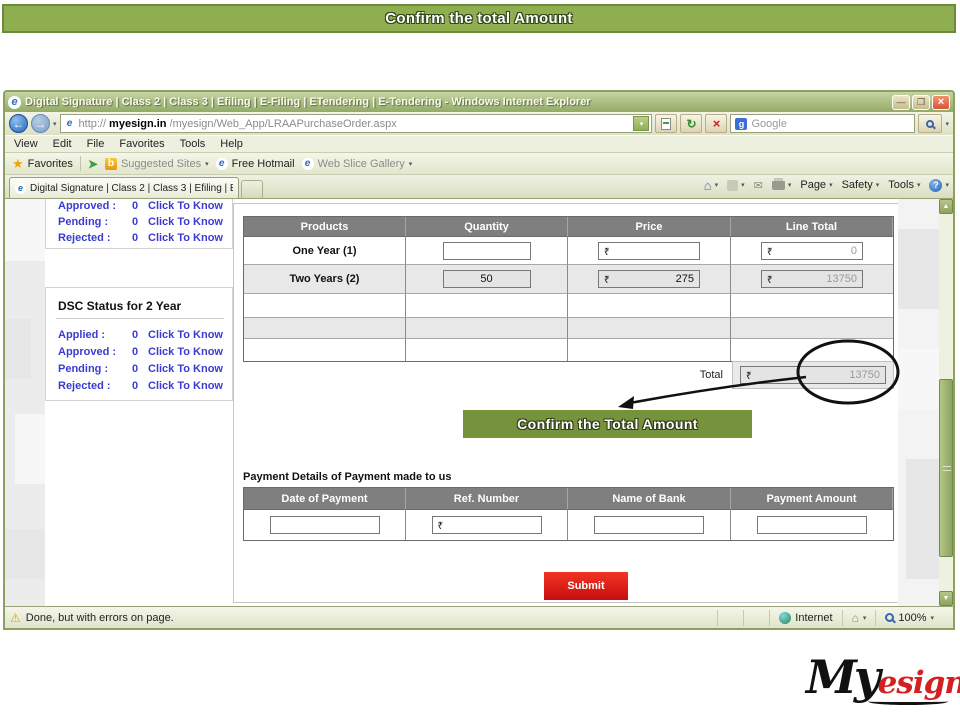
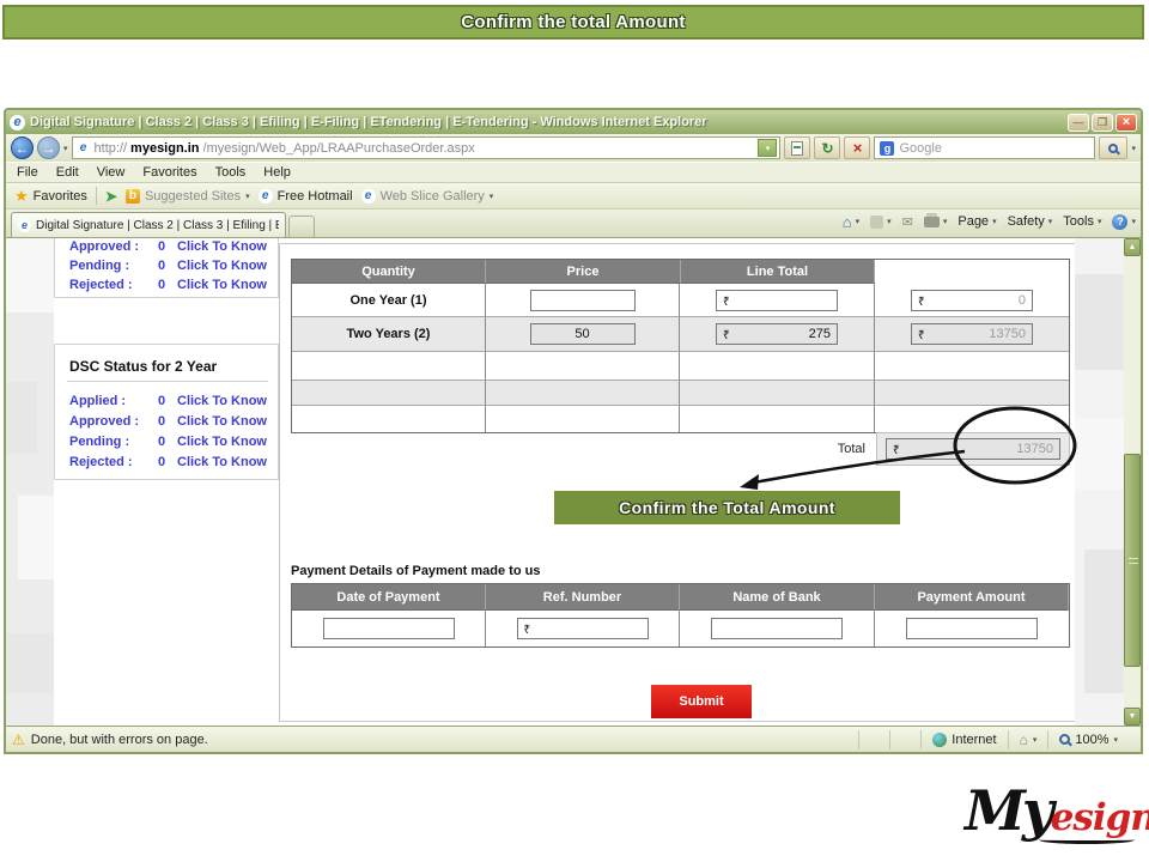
  Confirm the total Amount
  e
  Digital Signature | Class 2 | Class 3 | Efiling | E-Filing | ETendering | E-Tendering - Windows Internet Explorer
  —
  ❒
  ×
  ←
  →
  e
  http://
  myesign.in
  /myesign/Web_App/LRAAPurchaseOrder.aspx
  ↻
  ×
  g
  Google
- View
+ File
  Edit
- File
+ View
  Favorites
  Tools
  Help
  ★
  Favorites
  ➤
  b
  Suggested Sites
  e
  Free Hotmail
  e
  Web Slice Gallery
  e
  Digital Signature | Class 2 | Class 3 | Efiling |
  ⌂
  ✉
  Page
  Safety
  Tools
  ?
  Approved :
  0
  Click To Know
  Pending :
  0
  Click To Know
  Rejected :
  0
  Click To Know
  DSC Status for 2 Year
  Applied :
  0
  Click To Know
  Approved :
  0
  Click To Know
  Pending :
  0
  Click To Know
  Rejected :
  0
  Click To Know
- Products
  Quantity
  Price
  Line Total
  One Year (1)
  ₹
  ₹
  0
  Two Years (2)
  50
  ₹
  275
  ₹
  13750
  Total
  ₹
  13750
  Payment Details of Payment made to us
  Date of Payment
  Ref. Number
  Name of Bank
  Payment Amount
  ₹
  Submit
  ⚠
  Done, but with errors on page.
  Internet
  ⌂
  100%
  Confirm the Total Amount
  Myesign
